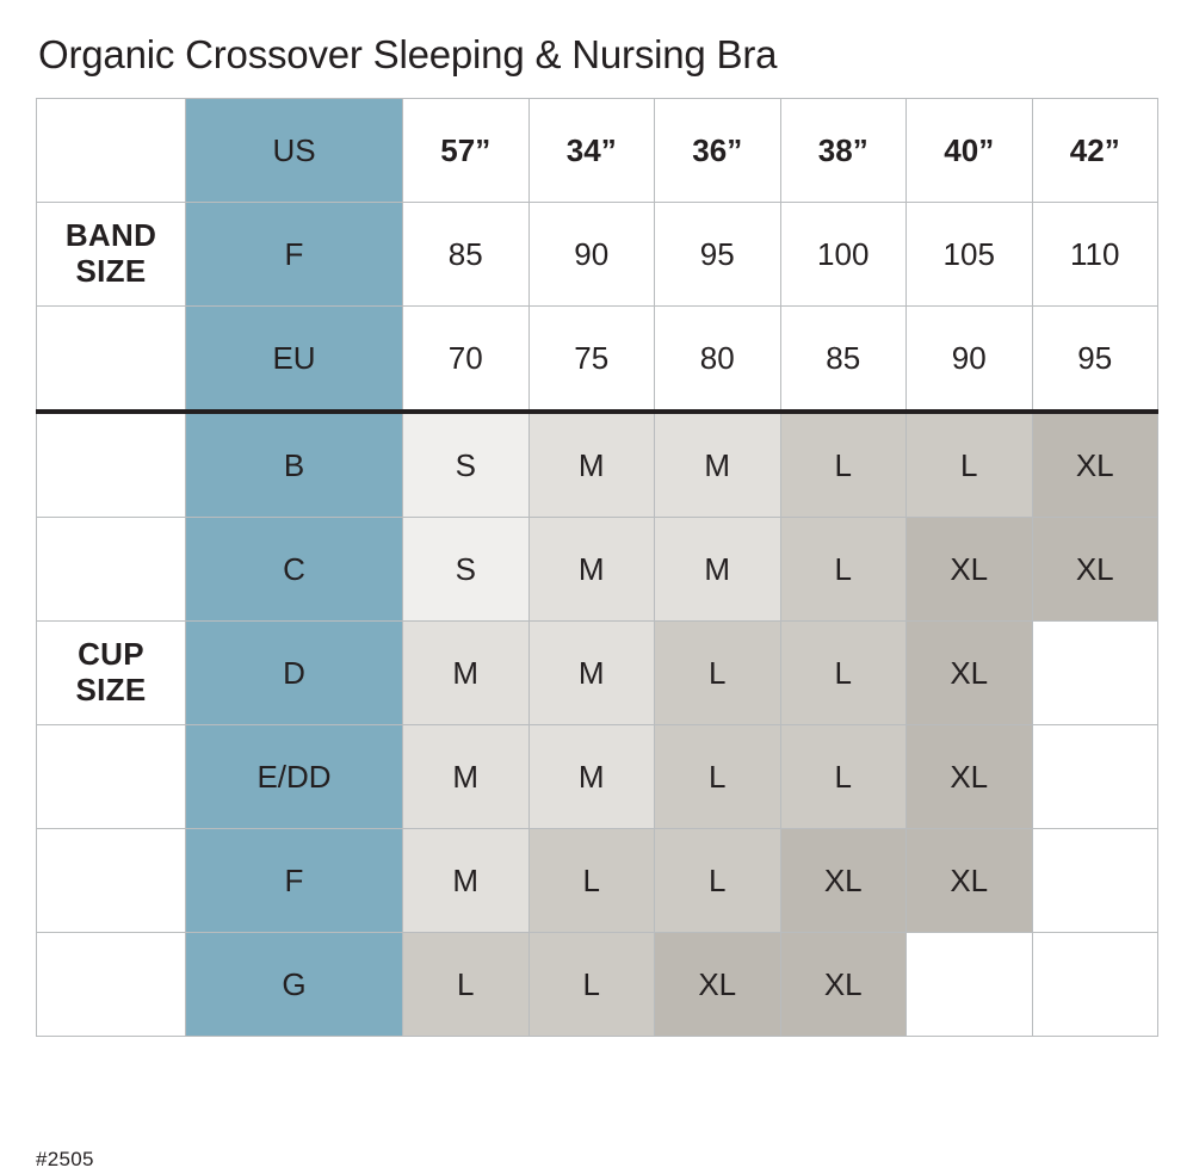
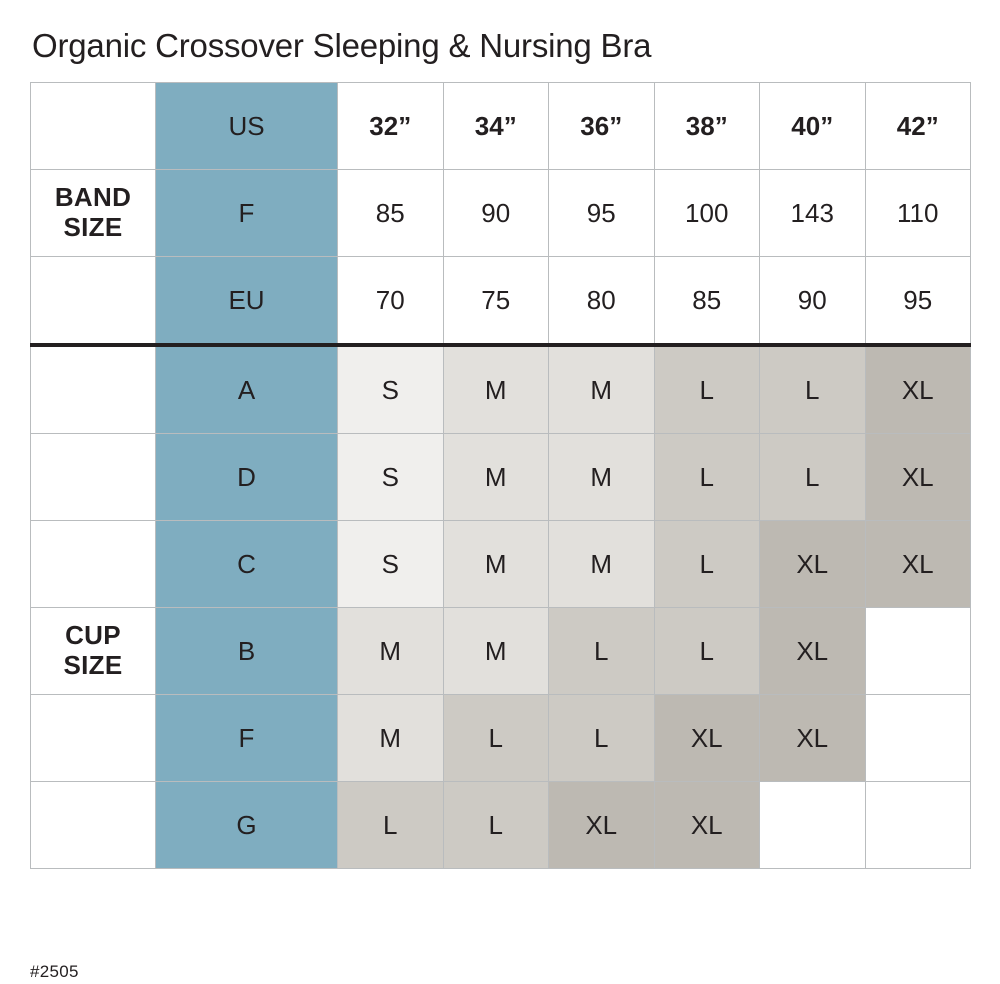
  Organic Crossover Sleeping & Nursing Bra
- 	US	57”	34”	36”	38”	40”	42”
+ 	US	32”	34”	36”	38”	40”	42”
- BAND SIZE	F	85	90	95	100	105	110
+ BAND SIZE	F	85	90	95	100	143	110
  	EU	70	75	80	85	90	95
+ 	A	S	M	M	L	L	XL
- 	B	S	M	M	L	L	XL
+ 	D	S	M	M	L	L	XL
  	C	S	M	M	L	XL	XL
- CUP SIZE	D	M	M	L	L	XL
+ CUP SIZE	B	M	M	L	L	XL
- 	E/DD	M	M	L	L	XL
  	F	M	L	L	XL	XL
  	G	L	L	XL	XL
  #2505
